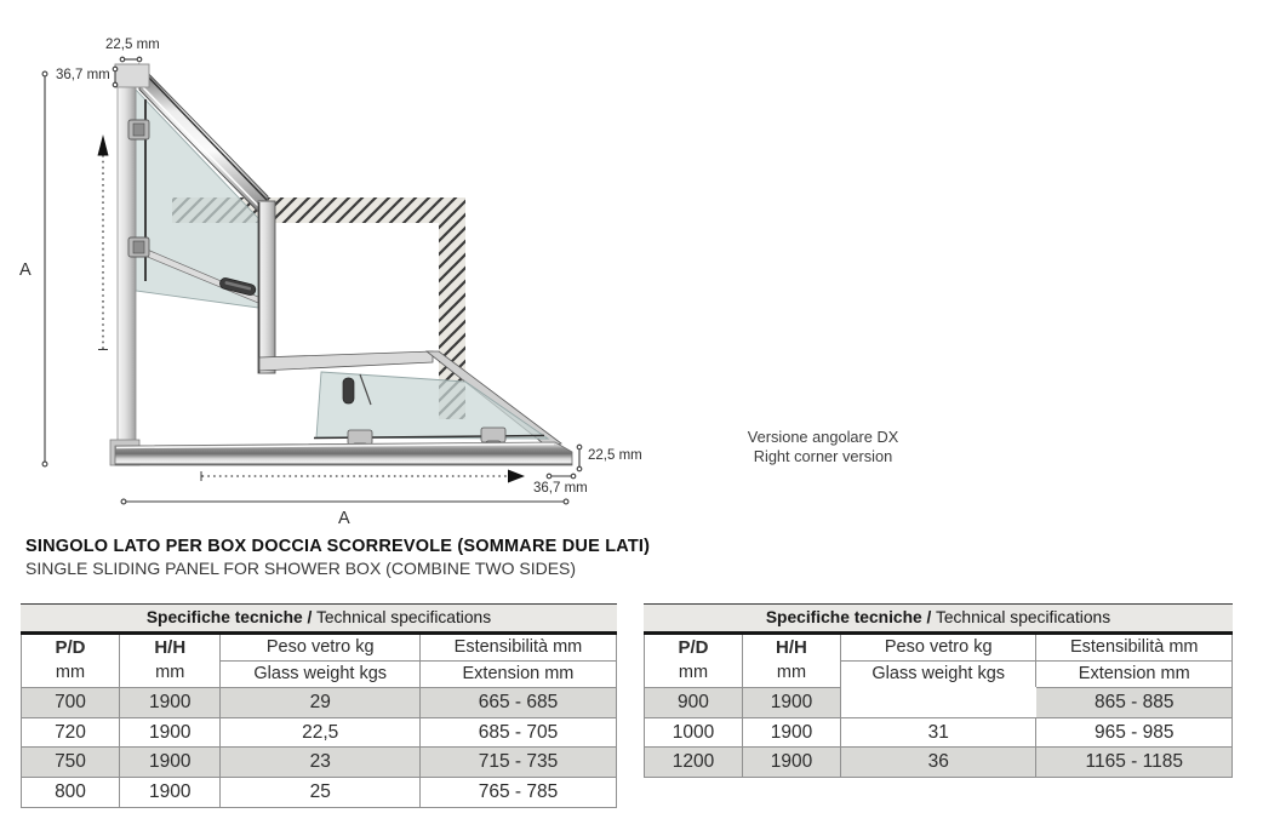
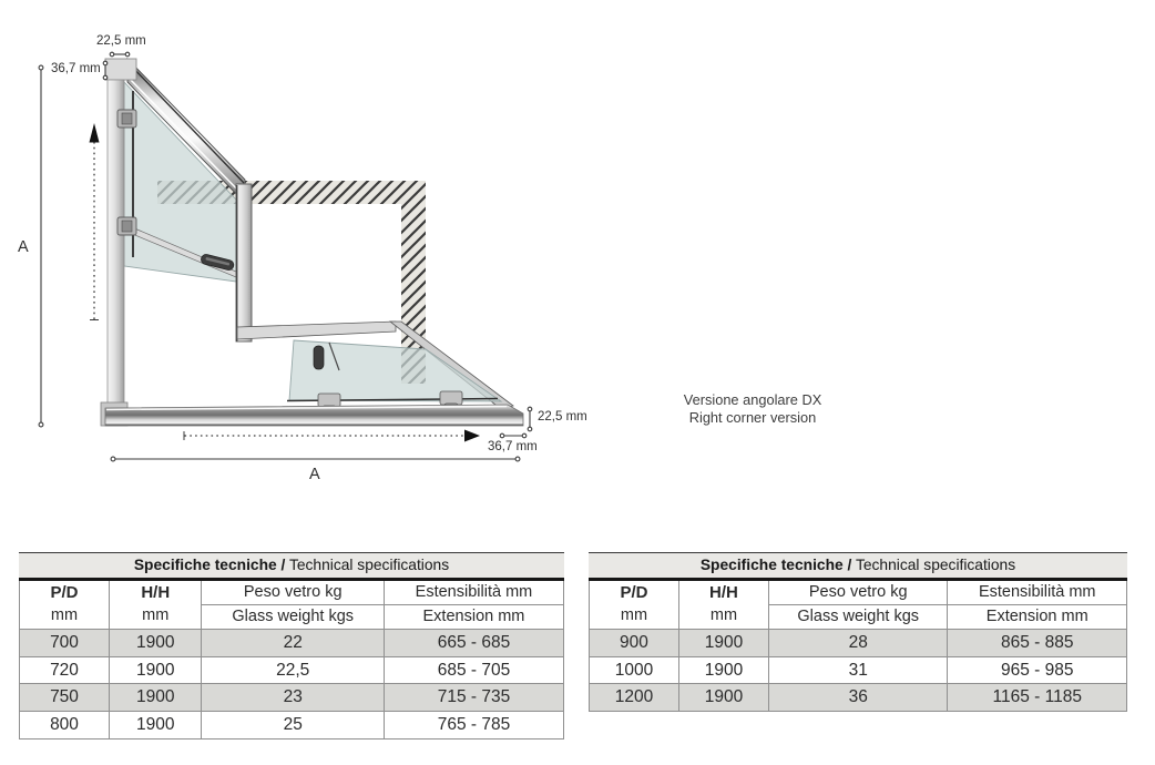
  22,5 mm
  36,7 mm
  A
  22,5 mm
  36,7 mm
  A
  Versione angolare DX
  Right corner version
- SINGOLO LATO PER BOX DOCCIA SCORREVOLE (SOMMARE DUE LATI)
- SINGLE SLIDING PANEL FOR SHOWER BOX (COMBINE TWO SIDES)
  Specifiche tecniche / Technical specifications
  P/D
  mm
  H/H
  mm
  Peso vetro kg
  Glass weight kgs
  Estensibilità mm
  Extension mm
  700
  1900
- 29
+ 22
  665 - 685
  720
  1900
  22,5
  685 - 705
  750
  1900
  23
  715 - 735
  800
  1900
  25
  765 - 785
  Specifiche tecniche / Technical specifications
  P/D
  mm
  H/H
  mm
  Peso vetro kg
  Glass weight kgs
  Estensibilità mm
  Extension mm
  900
  1900
+ 28
  865 - 885
  1000
  1900
  31
  965 - 985
  1200
  1900
  36
  1165 - 1185
